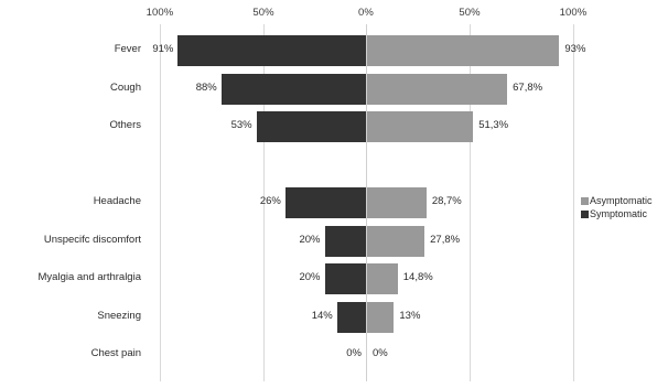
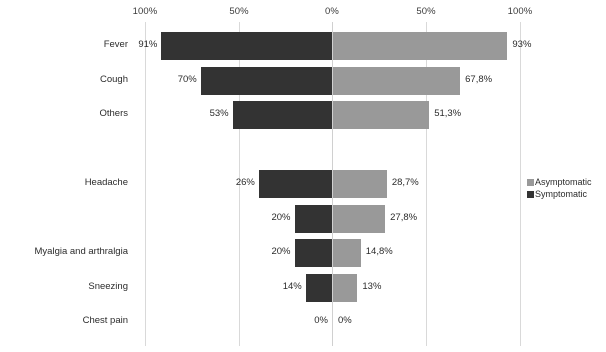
  100%
  50%
  0%
  50%
  100%
  Fever
  91%
  93%
  Cough
- 88%
+ 70%
  67,8%
  Others
  53%
  51,3%
  Headache
  26%
  28,7%
- Unspecifc discomfort
  20%
  27,8%
  Myalgia and arthralgia
  20%
  14,8%
  Sneezing
  14%
  13%
  Chest pain
  0%
  0%
  Asymptomatic
  Symptomatic
